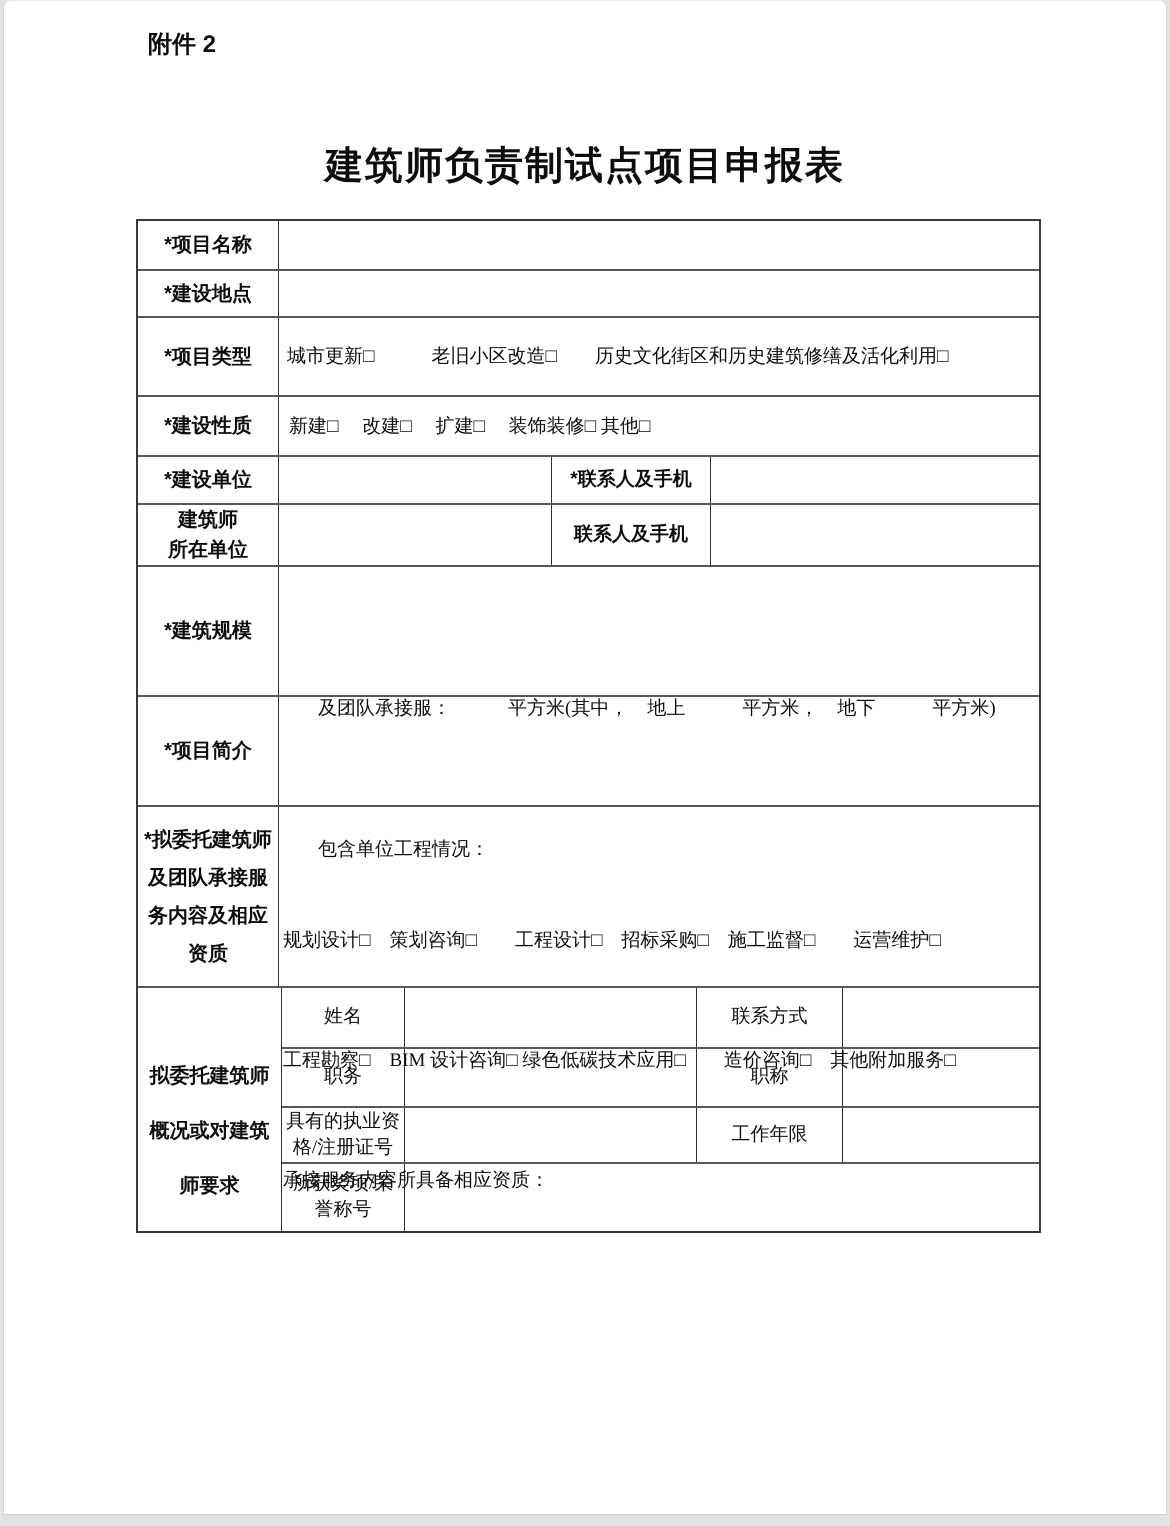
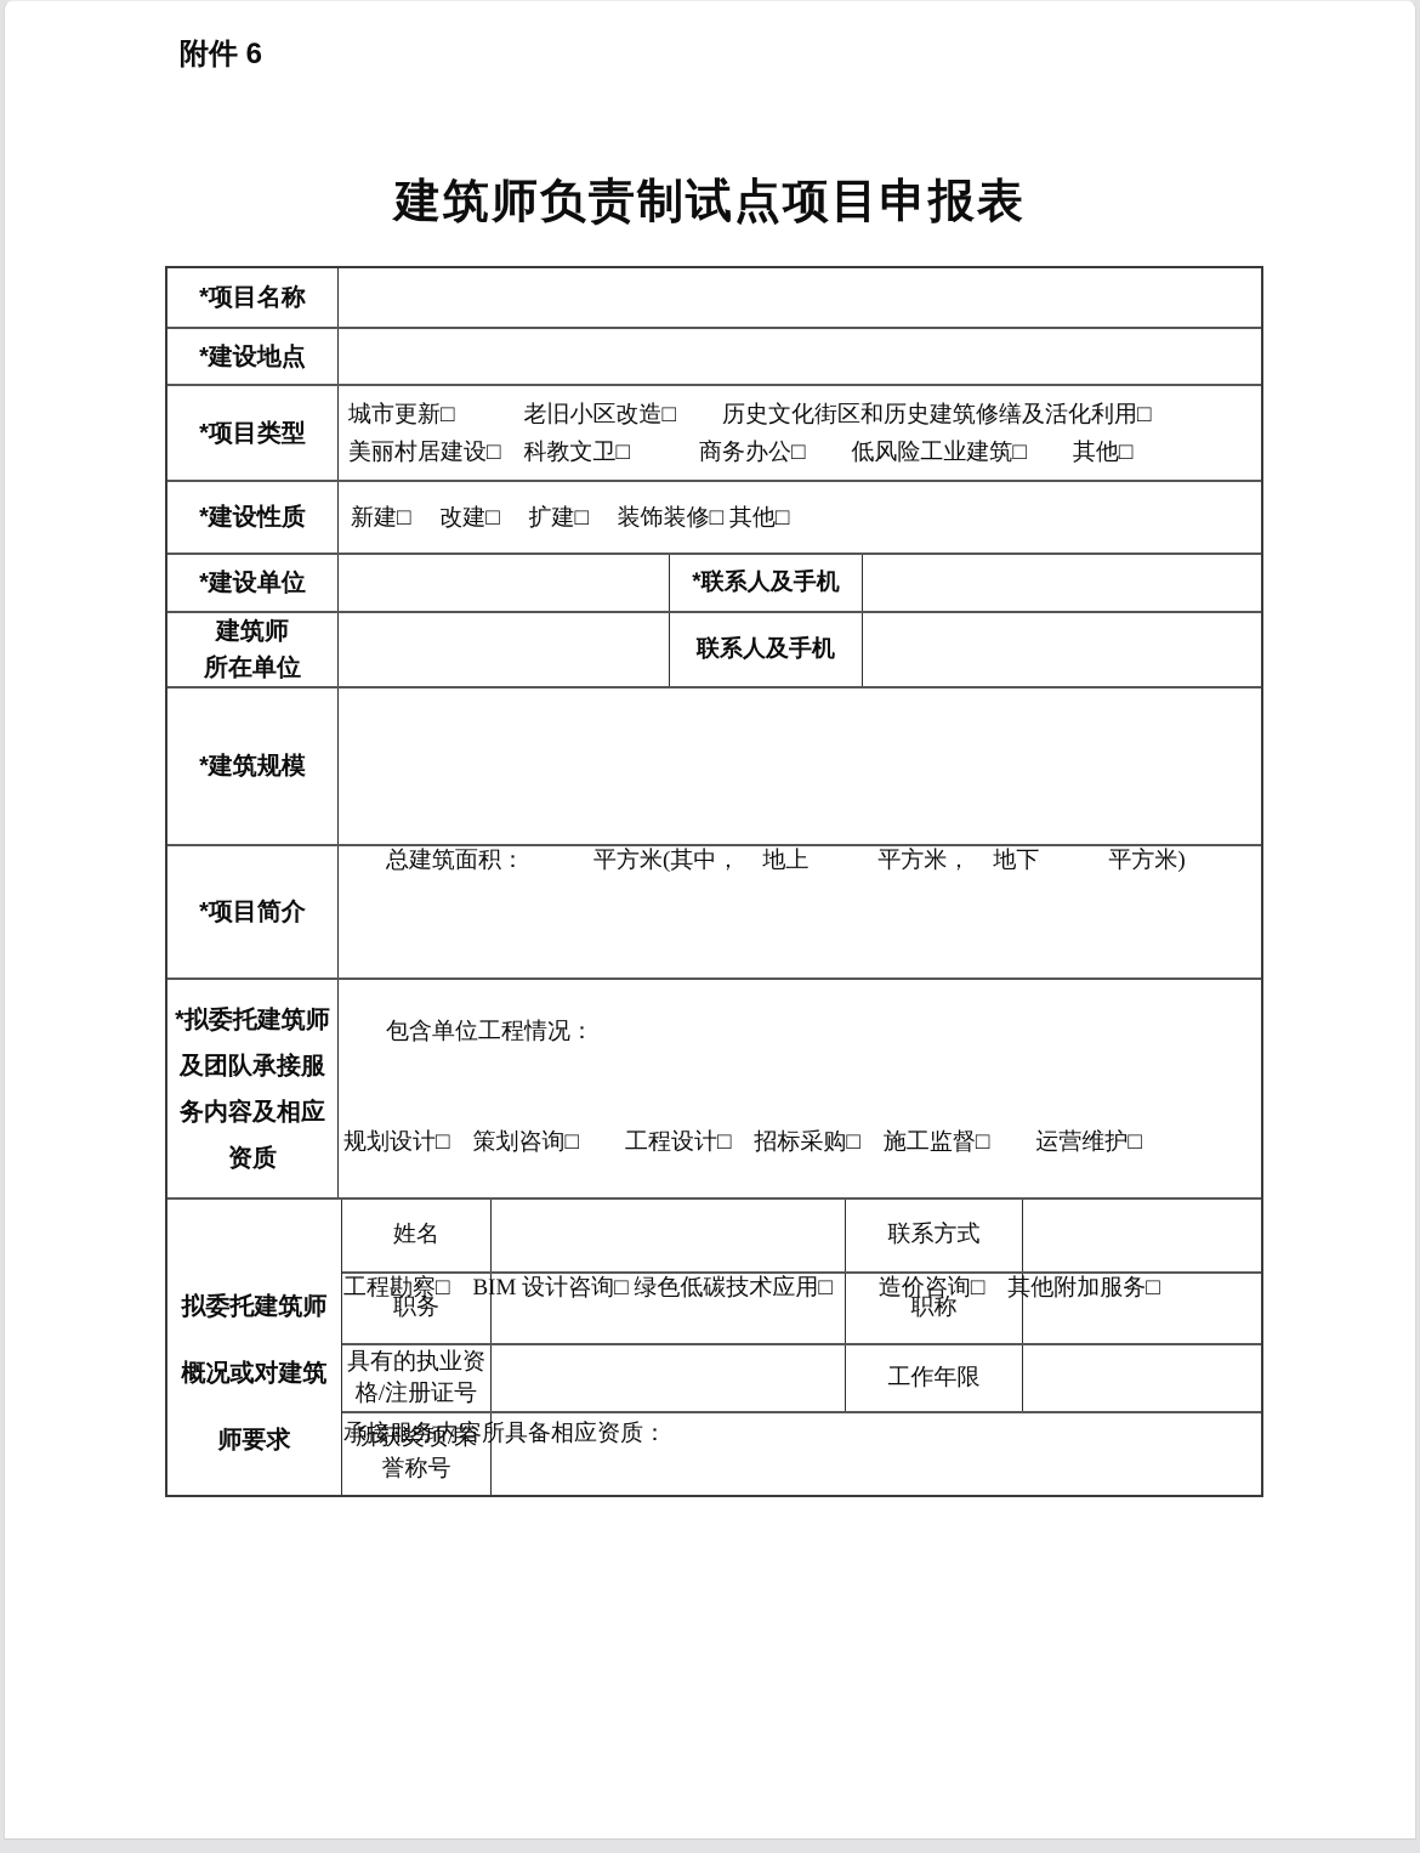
- 附件 2
+ 附件 6
  建筑师负责制试点项目申报表
  *项目名称
  *建设地点
  *项目类型
  城市更新□ 老旧小区改造□ 历史文化街区和历史建筑修缮及活化利用□
+ 美丽村居建设□ 科教文卫□ 商务办公□ 低风险工业建筑□ 其他□
  *建设性质
  新建□ 改建□ 扩建□ 装饰装修□ 其他□
  *建设单位
  *联系人及手机
  建筑师
  所在单位
  联系人及手机
  *建筑规模
- 及团队承接服： 平方米(其中， 地上 平方米， 地下 平方米)
+ 总建筑面积： 平方米(其中， 地上 平方米， 地下 平方米)
  包含单位工程情况：
  *项目简介
  *拟委托建筑师
  及团队承接服
  务内容及相应
  资质
  规划设计□ 策划咨询□ 工程设计□ 招标采购□ 施工监督□ 运营维护□
  工程勘察□ BIM 设计咨询□ 绿色低碳技术应用□ 造价咨询□ 其他附加服务□
  承接服务内容所具备相应资质：
  拟委托建筑师
  概况或对建筑
  师要求
  姓名
  联系方式
  职务
  职称
  具有的执业资格/注册证号
  工作年限
  所获奖项/荣誉称号
